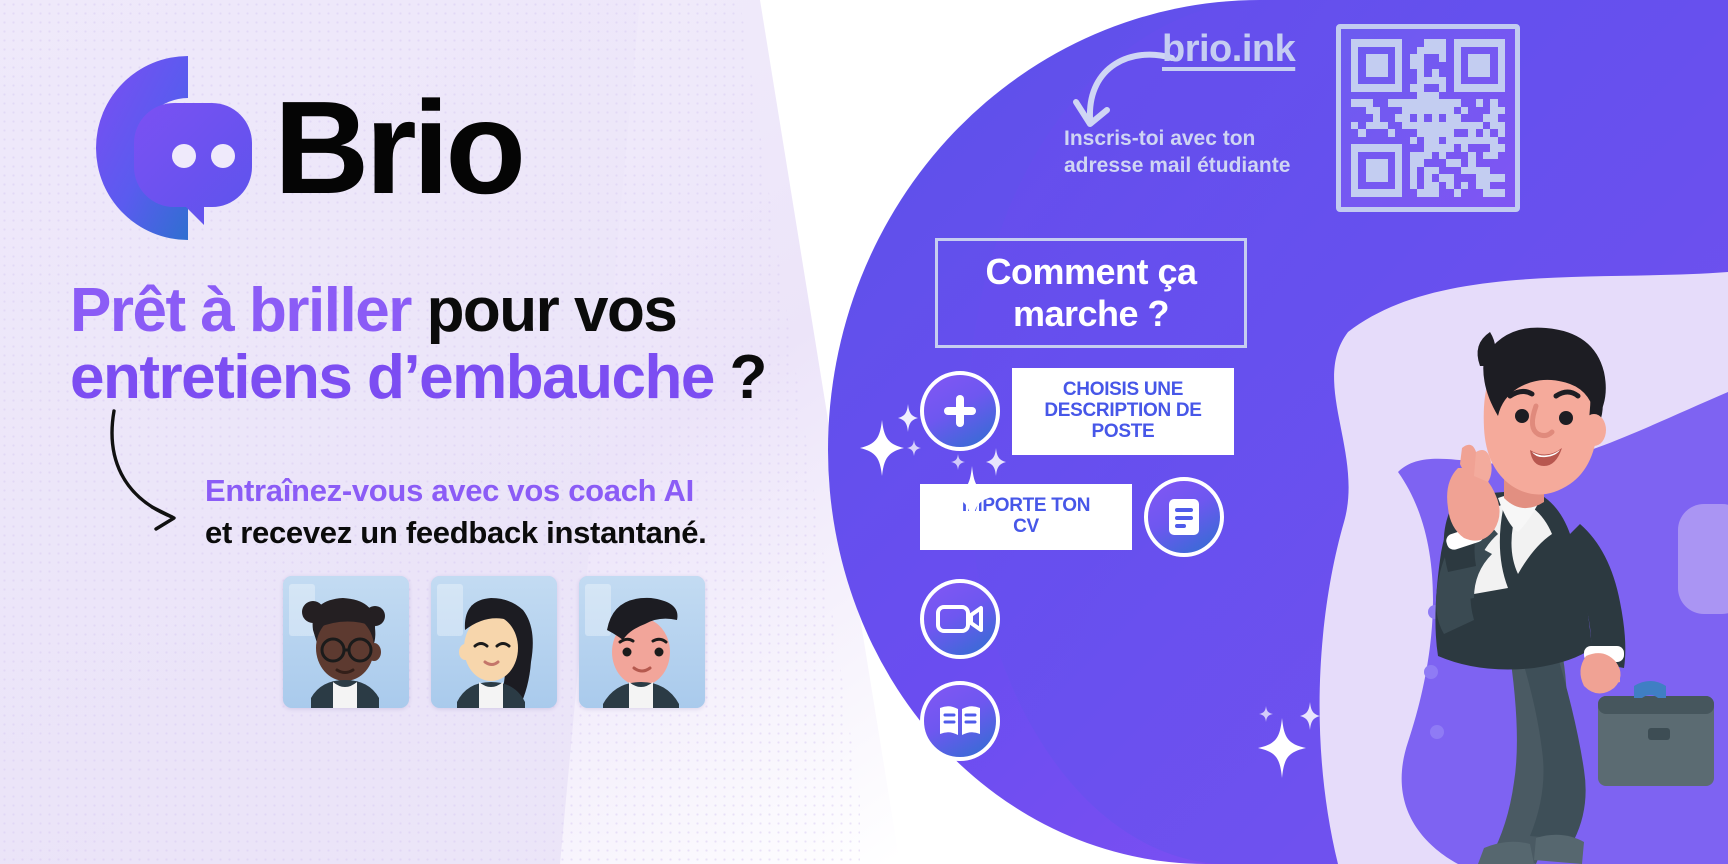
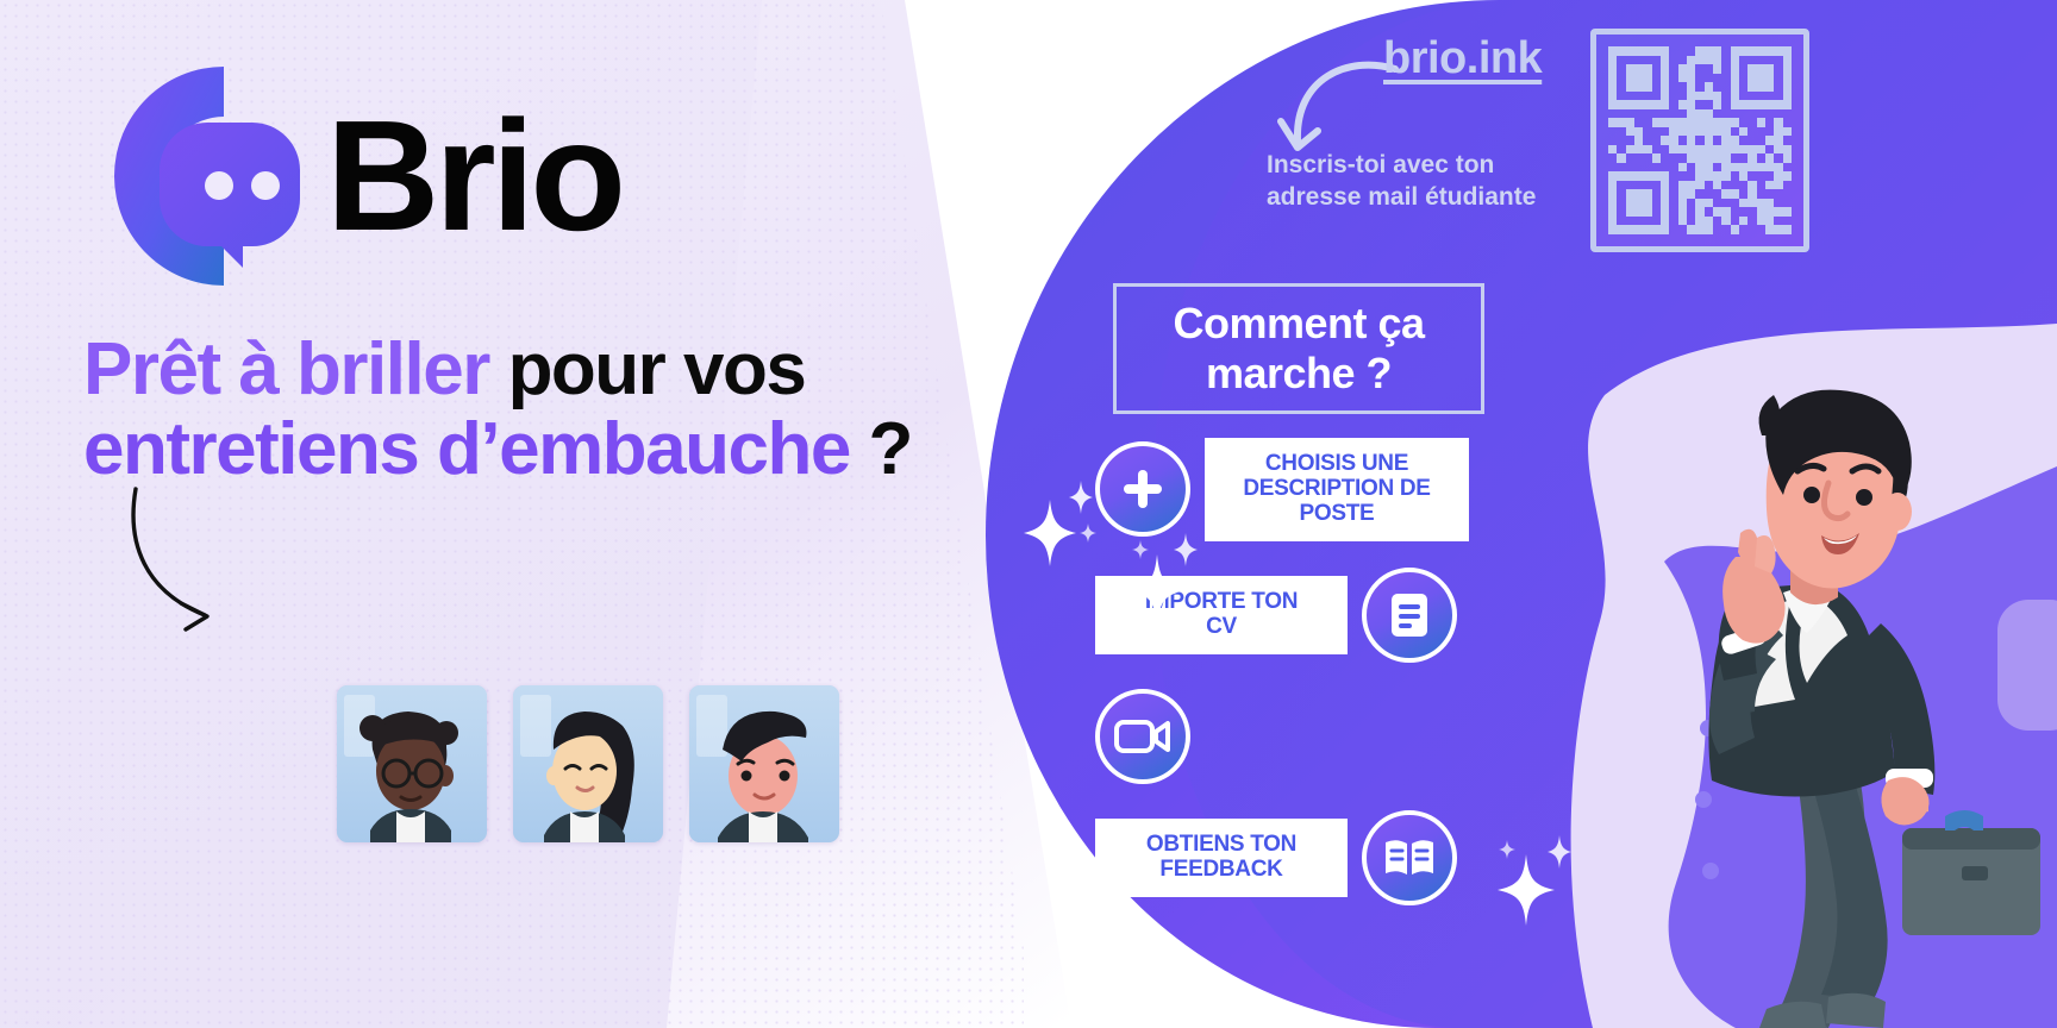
  Brio
  Prêt à briller pour vos
  entretiens d’embauche ?
- Entraînez-vous avec vos coach AI
- et recevez un feedback instantané.
  brio.ink
  Inscris-toi avec ton
  adresse mail étudiante
  Comment ça
  marche ?
  CHOISIS UNE
  DESCRIPTION DE
  POSTE
  IPORTE TON
  CV
+ OBTIENS TON
+ FEEDBACK
